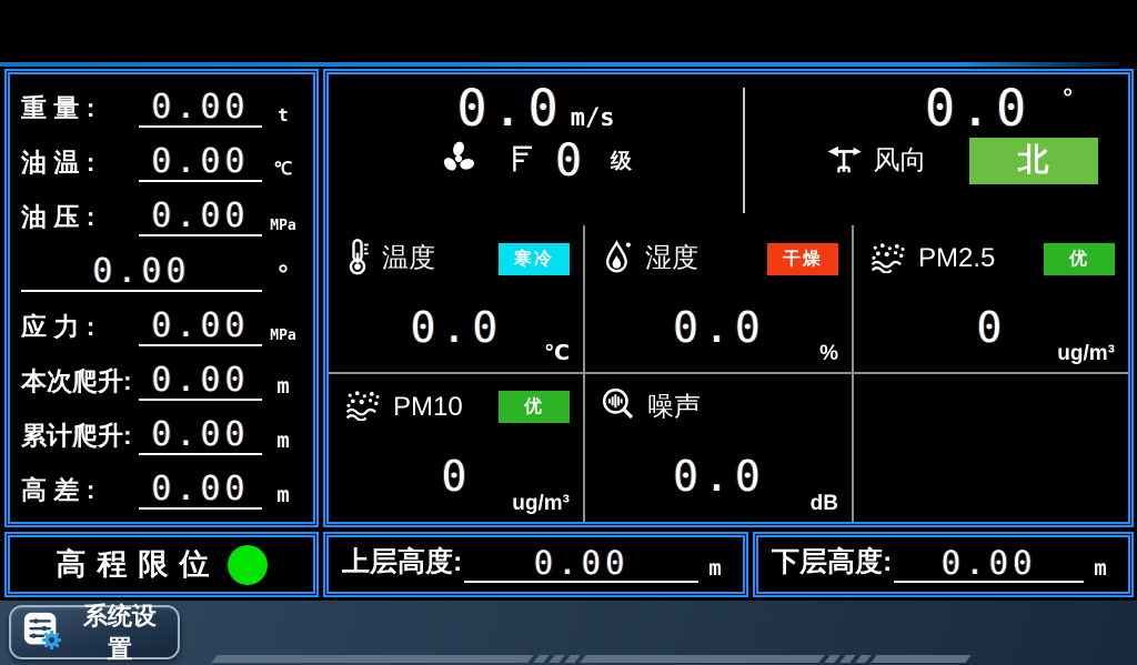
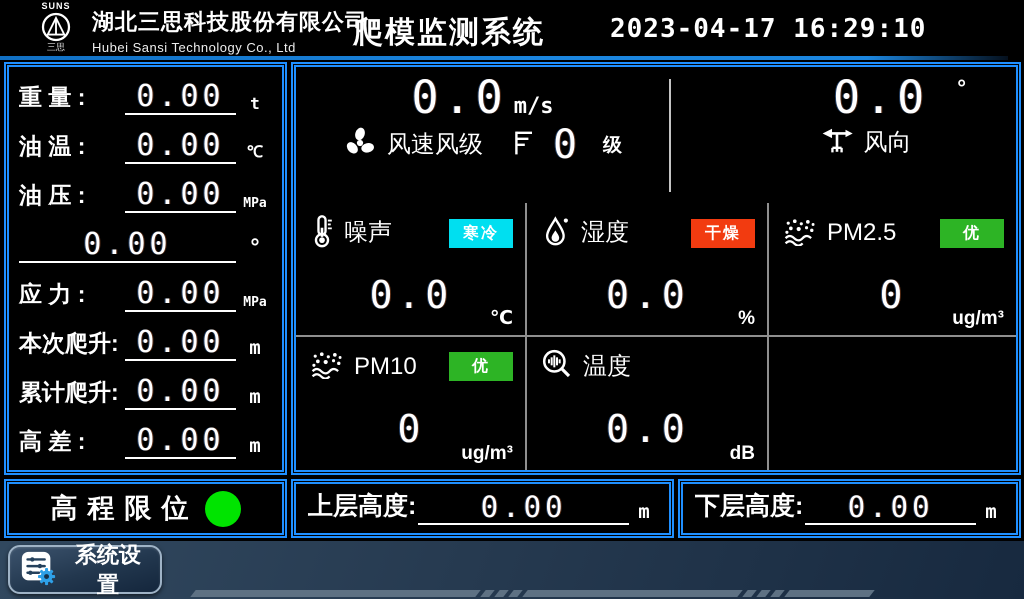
+ SUNS
+ 三思
+ 湖北三思科技股份有限公司
+ Hubei Sansi Technology Co., Ltd
+ 爬模监测系统
+ 2023-04-17 16:29:10
  重 量 :
  0.00
  t
  油 温 :
  0.00
  ℃
  油 压 :
  0.00
  MPa
  0.00
  °
  应 力 :
  0.00
  MPa
  本次爬升:
  0.00
  m
  累计爬升:
  0.00
  m
  高 差 :
  0.00
  m
  高程限位
  0.0 m/s
+ 风速风级
  0
  级
  0.0 °
  风向
- 北
- 温度
+ 噪声
  寒冷
  0.0
  ℃
  湿度
  干燥
  0.0
  %
  PM2.5
  优
  0
  ug/m³
  PM10
  优
  0
  ug/m³
- 噪声
+ 温度
  0.0
  dB
  上层高度:
  0.00
  m
  下层高度:
  0.00
  m
  系统设置
